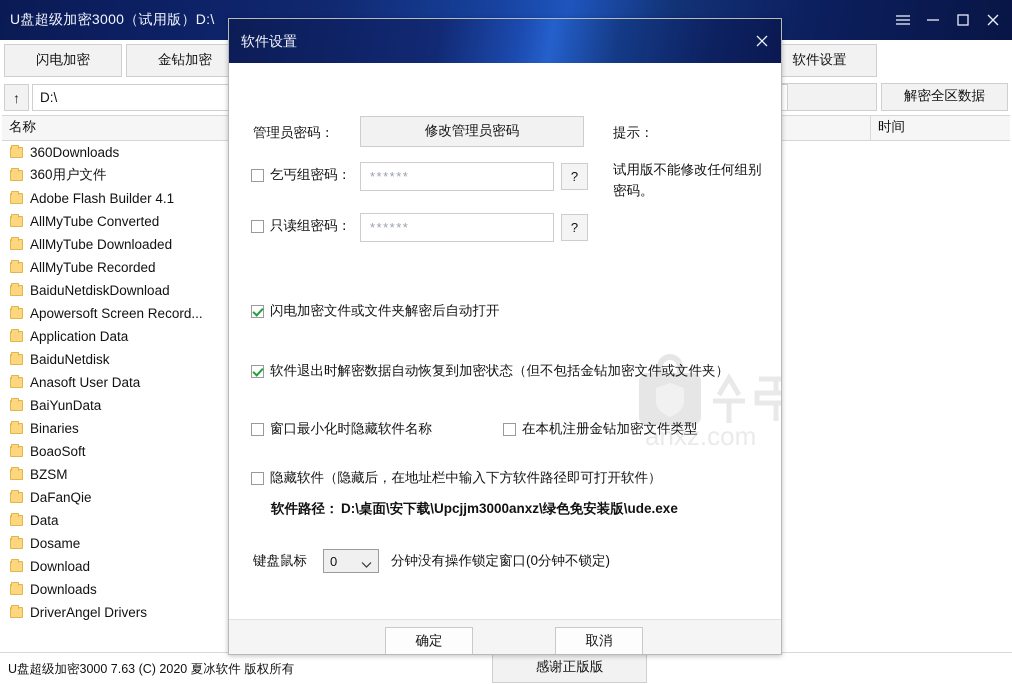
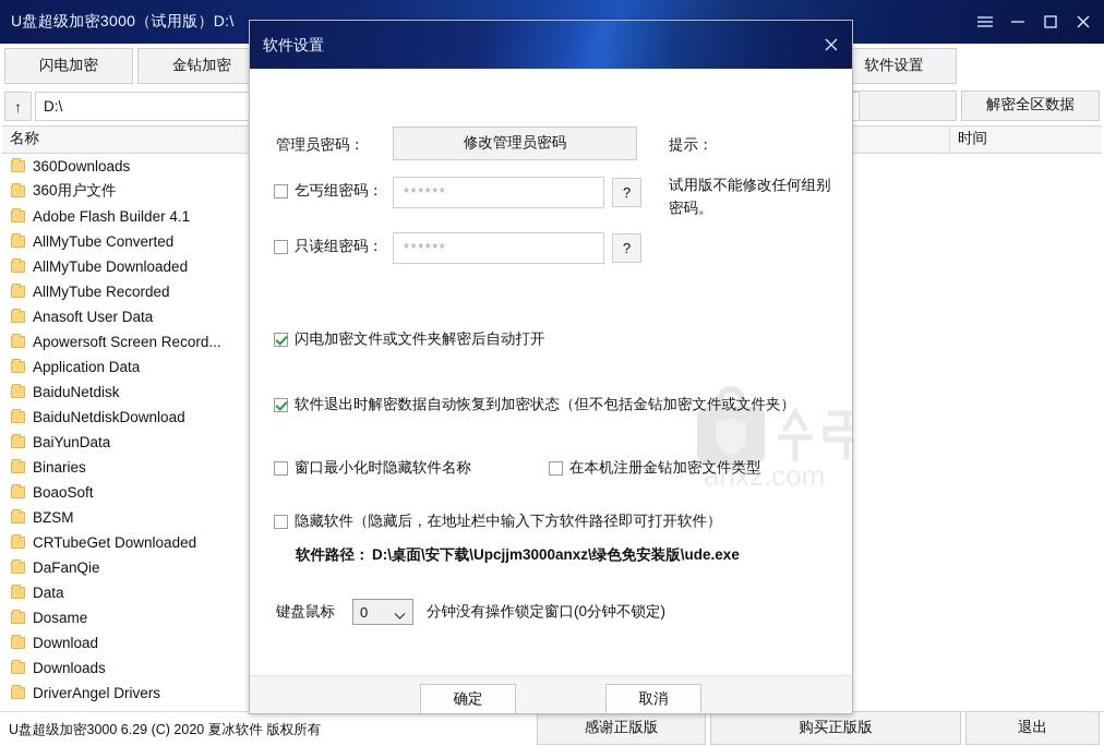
  U盘超级加密3000（试用版）D:\
  闪电加密
  金钻加密
  软件设置
  解密全区数据
  ↑
  D:\
  名称
  时间
  360Downloads
  360用户文件
  Adobe Flash Builder 4.1
  AllMyTube Converted
  AllMyTube Downloaded
  AllMyTube Recorded
- BaiduNetdiskDownload
+ Anasoft User Data
  Apowersoft Screen Record...
  Application Data
  BaiduNetdisk
- Anasoft User Data
+ BaiduNetdiskDownload
  BaiYunData
  Binaries
  BoaoSoft
  BZSM
+ CRTubeGet Downloaded
  DaFanQie
  Data
  Dosame
  Download
  Downloads
  DriverAngel Drivers
- U盘超级加密3000 7.63 (C) 2020 夏冰软件 版权所有
+ U盘超级加密3000 6.29 (C) 2020 夏冰软件 版权所有
  感谢正版版
+ 购买正版版
+ 退出
  软件设置
  anxz.com
  管理员密码：
  修改管理员密码
  提示：
  试用版不能修改任何组别密码。
  乞丐组密码：
  ******
  ?
  只读组密码：
  ******
  ?
  闪电加密文件或文件夹解密后自动打开
  软件退出时解密数据自动恢复到加密状态（但不包括金钻加密文件或文件夹）
  窗口最小化时隐藏软件名称
  在本机注册金钻加密文件类型
  隐藏软件（隐藏后，在地址栏中输入下方软件路径即可打开软件）
  软件路径：
  D:\桌面\安下载\Upcjjm3000anxz\绿色免安装版\ude.exe
  键盘鼠标
  0
  分钟没有操作锁定窗口(0分钟不锁定)
  确定
  取消
